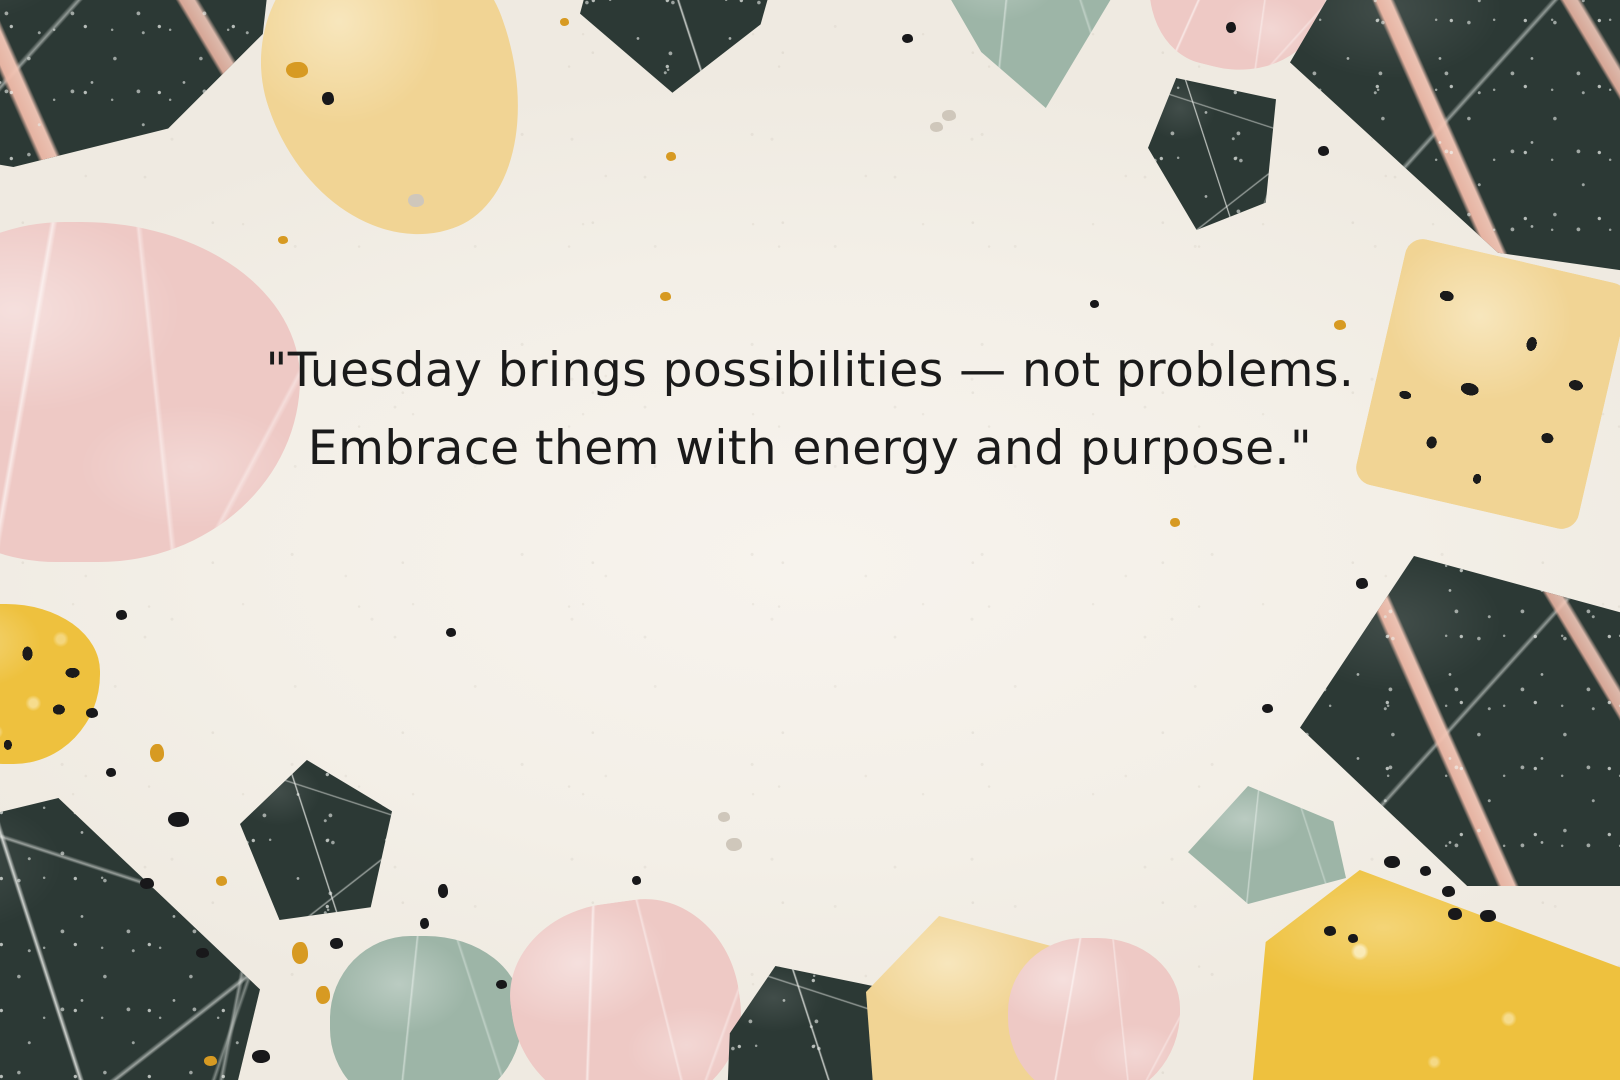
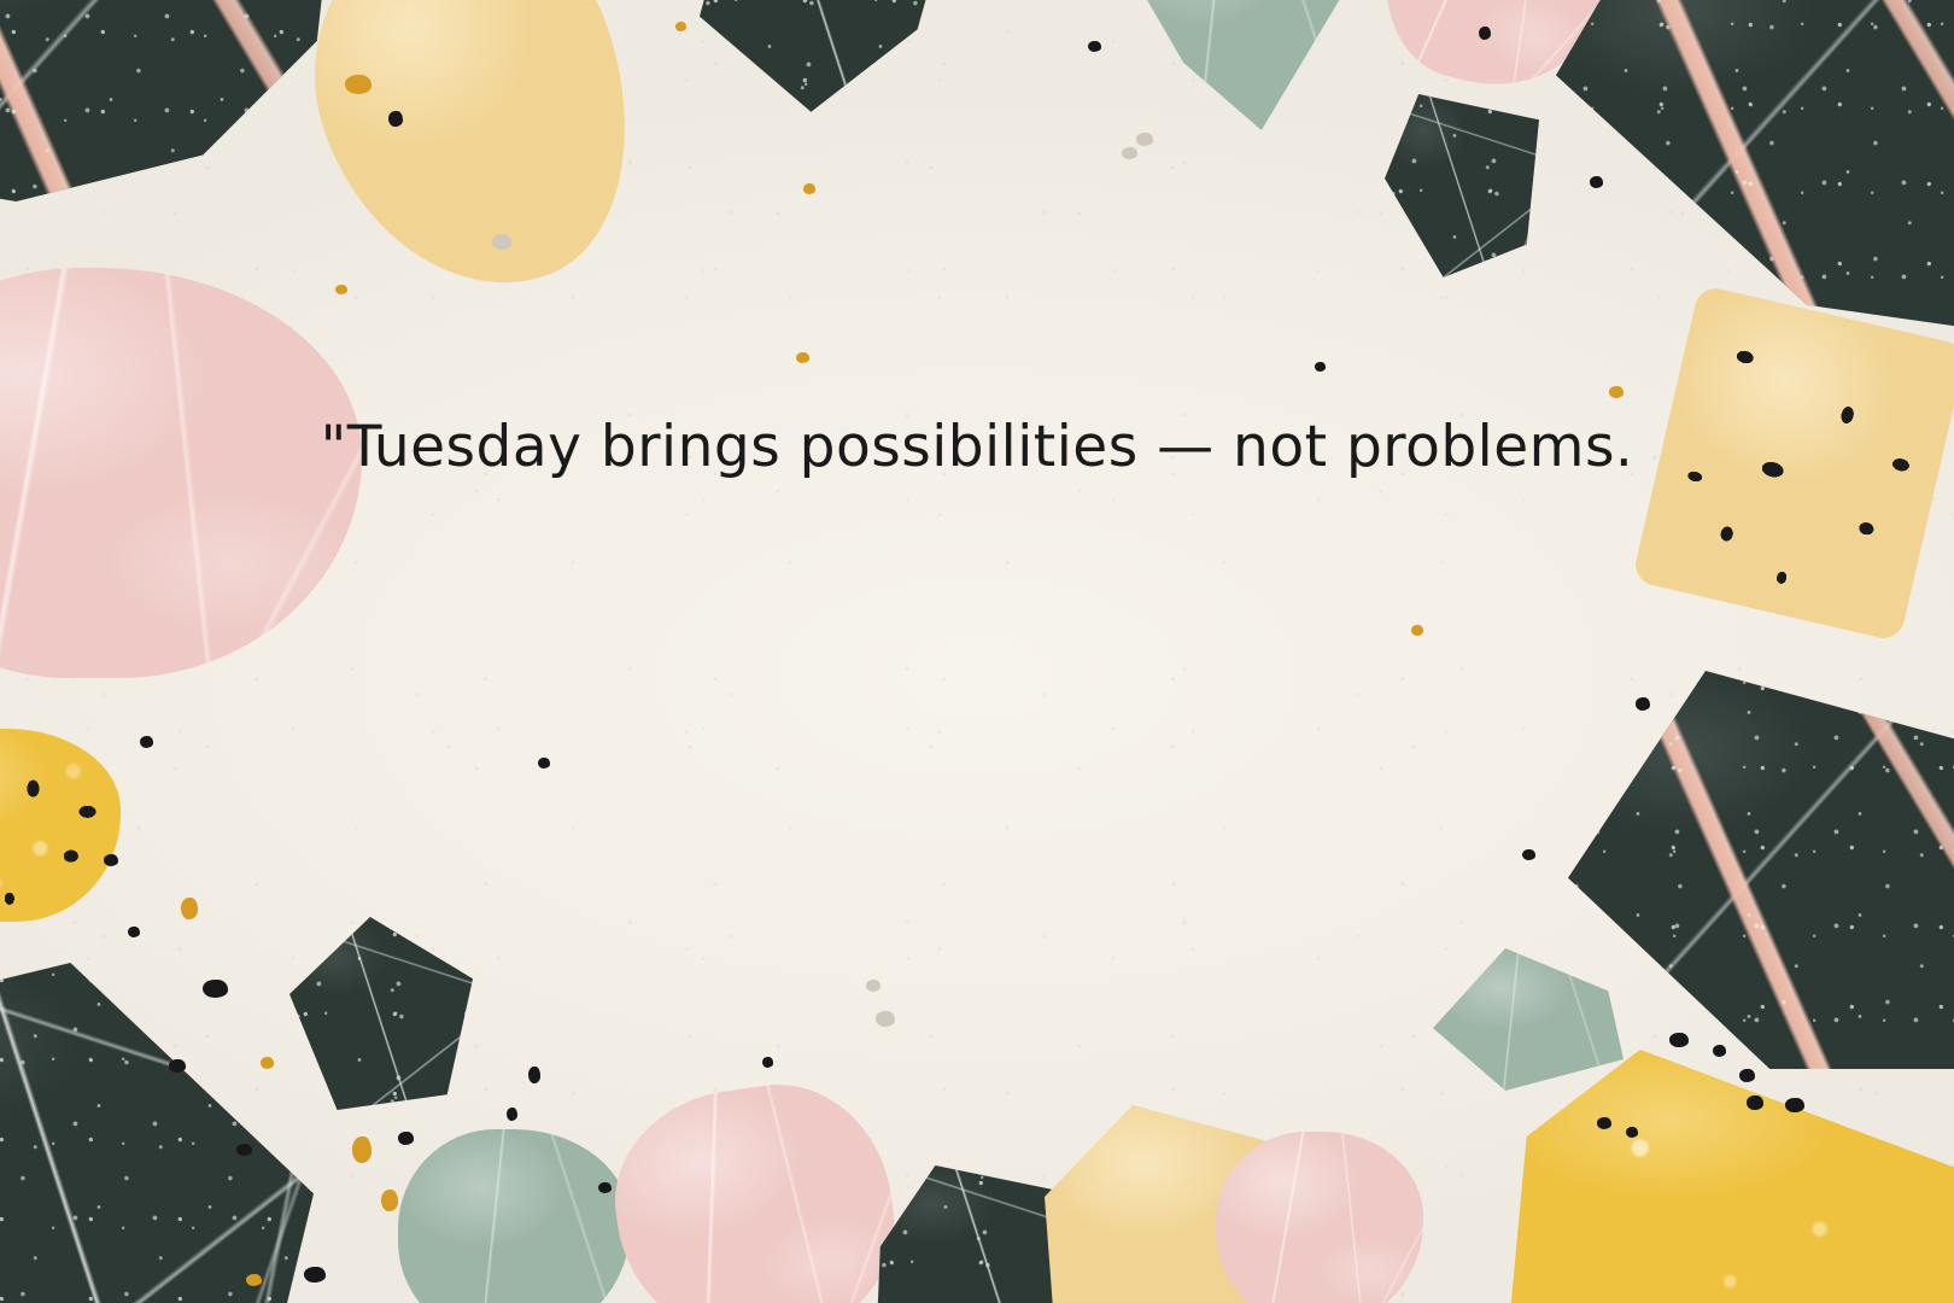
  "Tuesday brings possibilities — not problems.
- Embrace them with energy and purpose."
